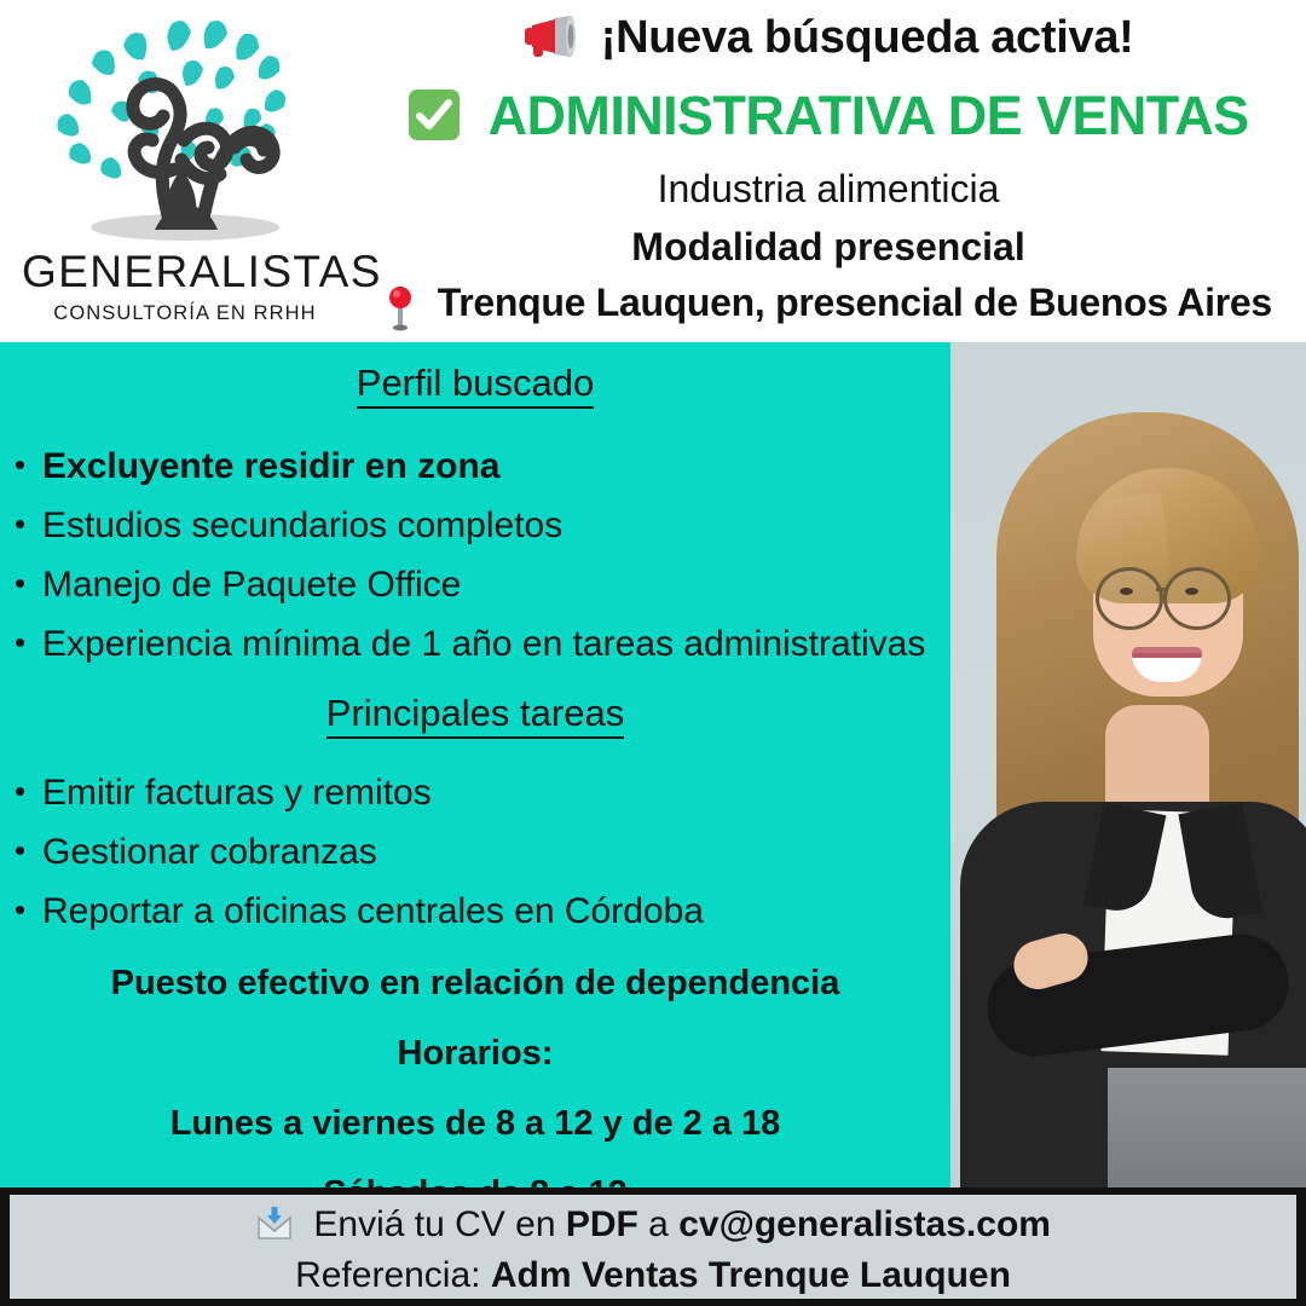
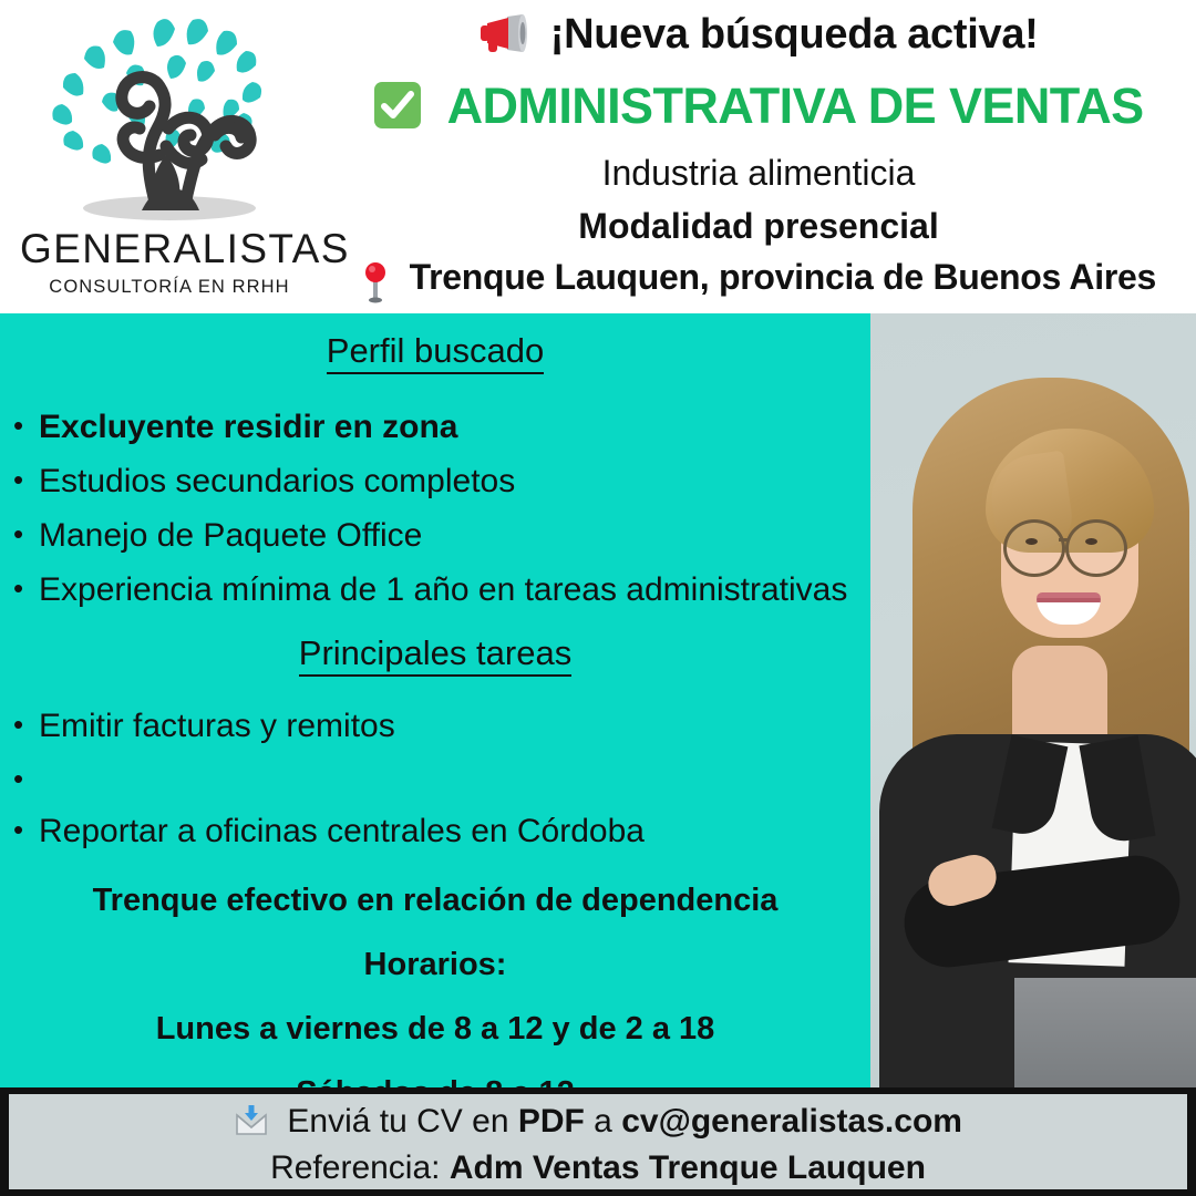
  GENERALISTA
  CONSULTORÍA EN RRHH
  ¡Nueva búsqueda activa!
  ADMINISTRATIVA DE VENTAS
  Industria alimenticia
  Modalidad presencial
- Trenque Lauquen, presencial de Buenos Aires
+ Trenque Lauquen, provincia de Buenos Aires
  Perfil buscado
  •
  Excluyente residir en zona
  •
  Estudios secundarios completos
  •
  Manejo de Paquete Office
  •
  Experiencia mínima de 1 año en tareas administrativas
  Principales tareas
  •
  Emitir facturas y remitos
  •
- Gestionar cobranzas
  •
  Reportar a oficinas centrales en Córdoba
- Puesto efectivo en relación de dependencia
+ Trenque efectivo en relación de dependencia
  Horarios:
  Lunes a viernes de 8 a 12 y de 2 a 18
  Enviá tu CV en PDF a cv@generalistas.com
  Referencia: Adm Ventas Trenque Lauquen
